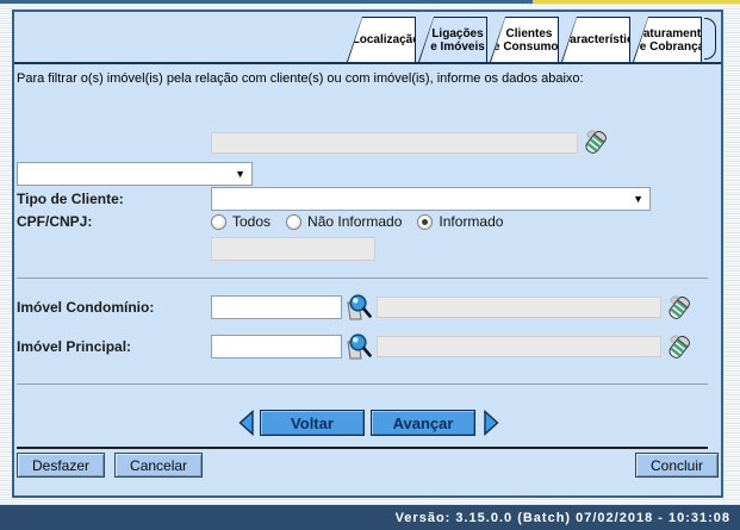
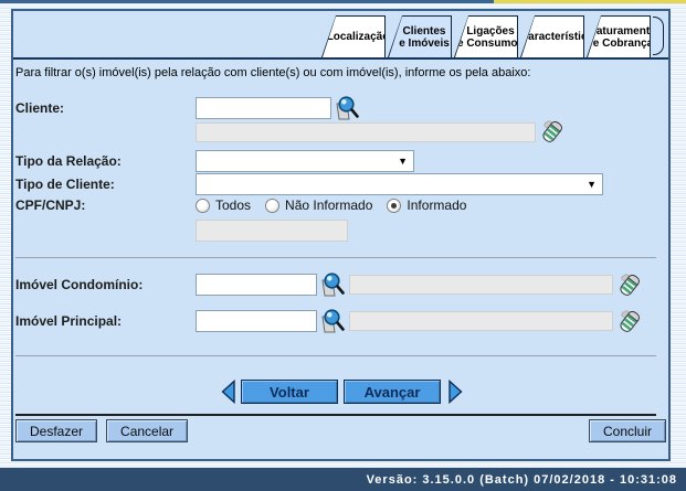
  Localizaçã
- Ligações
+ Clientes
  e Imóveis
- Clientes
+ Ligações
  e Consumo
  aracterísti
  aturament
  e Cobranç
- Para filtrar o(s) imóvel(is) pela relação com cliente(s) ou com imóvel(is), informe os dados abaixo:
+ Para filtrar o(s) imóvel(is) pela relação com cliente(s) ou com imóvel(is), informe os pela abaixo:
+ Cliente:
+ Tipo da Relação:
  ▼
  Tipo de Cliente:
  ▼
  CPF/CNPJ:
  Todos
  Não Informado
  Informado
  Imóvel Condomínio:
  Imóvel Principal:
  Voltar
  Avançar
  Desfazer
  Cancelar
  Concluir
  Versão: 3.15.0.0 (Batch) 07/02/2018 - 10:31:08
